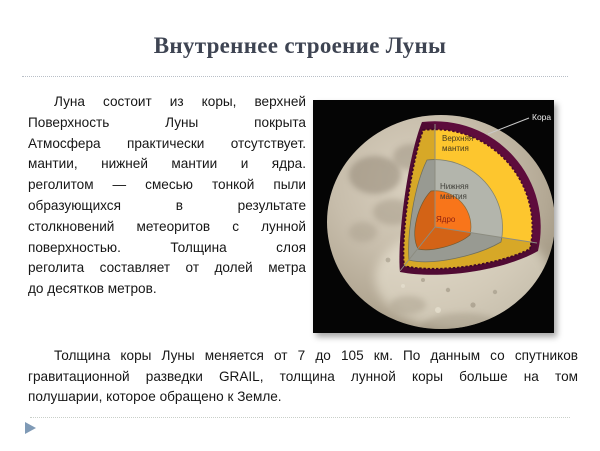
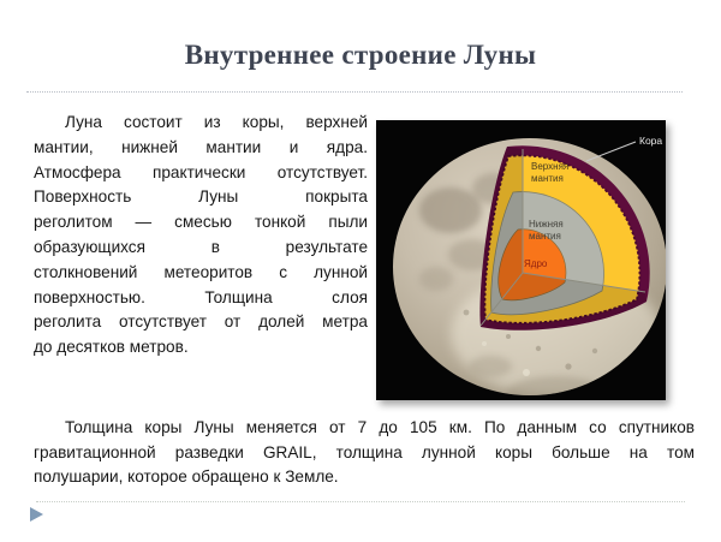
  Внутреннее строение Луны
  Луна состоит из коры, верхней
- Поверхность Луны покрыта
+ мантии, нижней мантии и ядра.
  Атмосфера практически отсутствует.
- мантии, нижней мантии и ядра.
+ Поверхность Луны покрыта
  реголитом — смесью тонкой пыли
  образующихся в результате
  столкновений метеоритов с лунной
  поверхностью. Толщина слоя
- реголита составляет от долей метра
+ реголита отсутствует от долей метра
  до десятков метров.
  Кора
  Верхняя
  мантия
  Нижняя
  мантия
  Ядро
  Толщина коры Луны меняется от 7 до 105 км. По данным со спутников
  гравитационной разведки GRAIL, толщина лунной коры больше на том
  полушарии, которое обращено к Земле.
